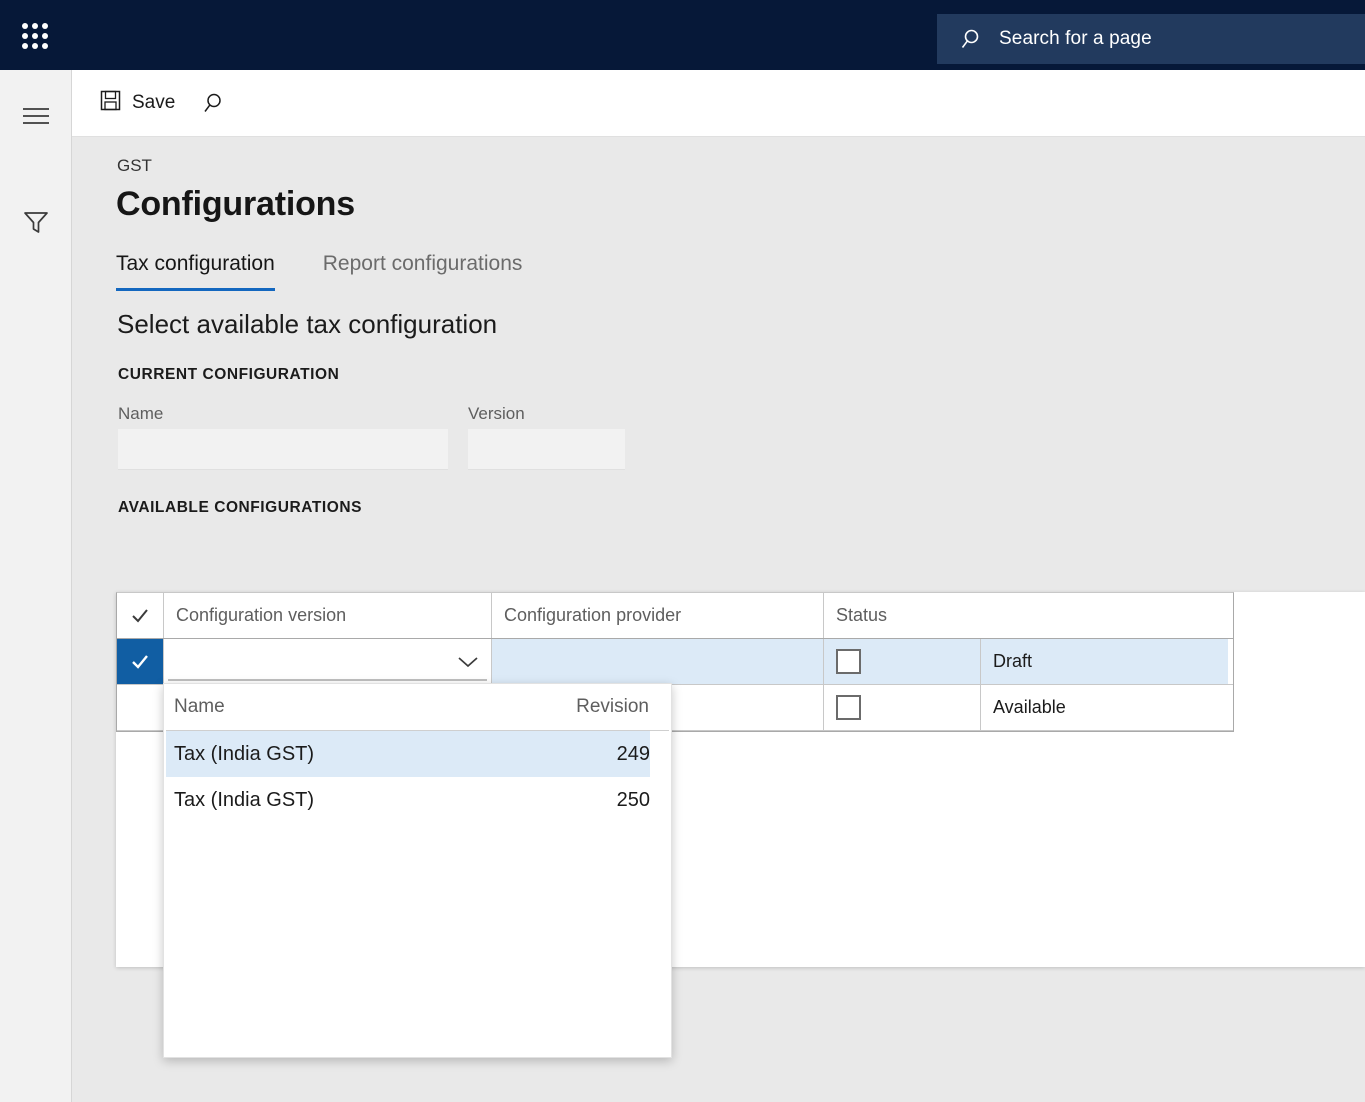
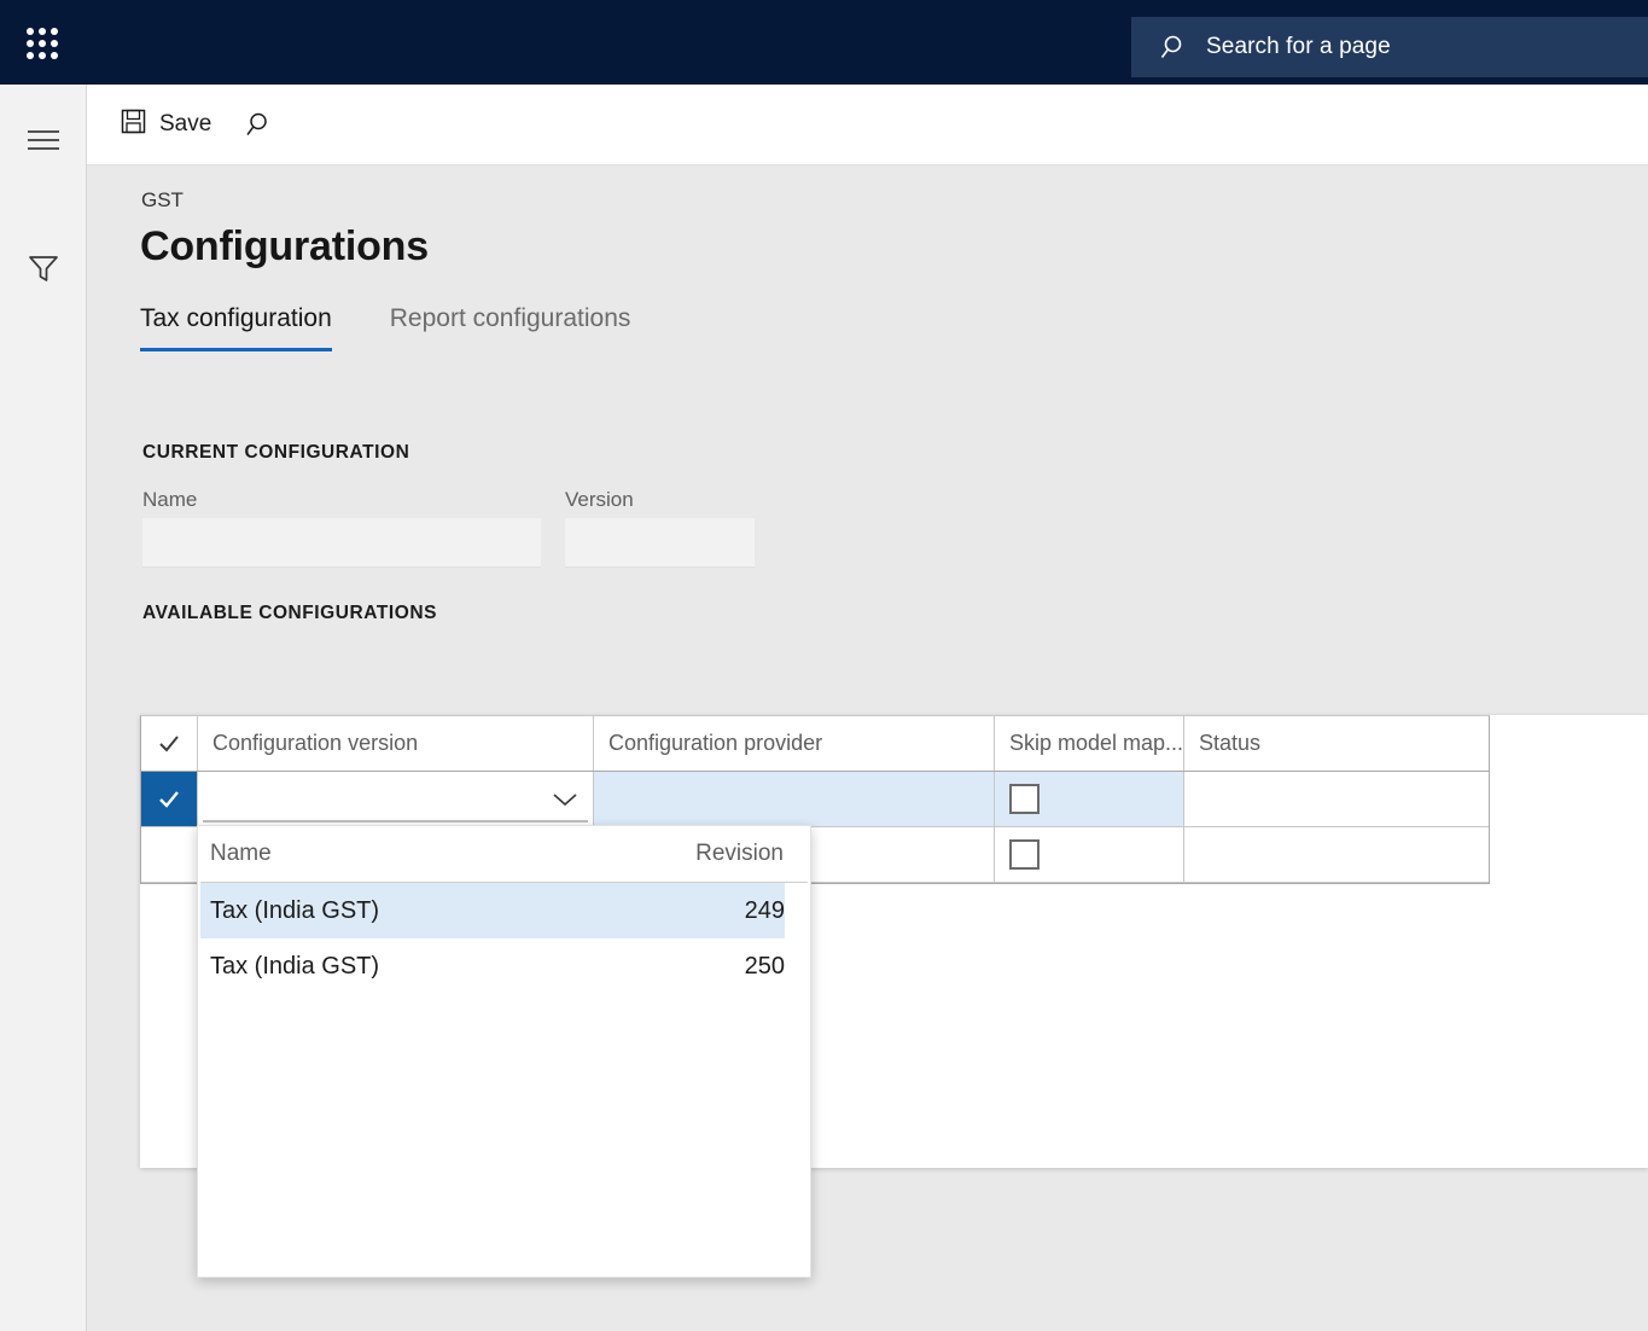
  Search for a page
  Save
  GST
  Configurations
  Tax configuration
  Report configurations
- Select available tax configuration
  CURRENT CONFIGURATION
  Name
  Version
  AVAILABLE CONFIGURATIONS
  Configuration version
  Configuration provider
+ Skip model map...
  Status
- Draft
- Available
  Name
  Revision
  Tax (India GST)
  249
  Tax (India GST)
  250
